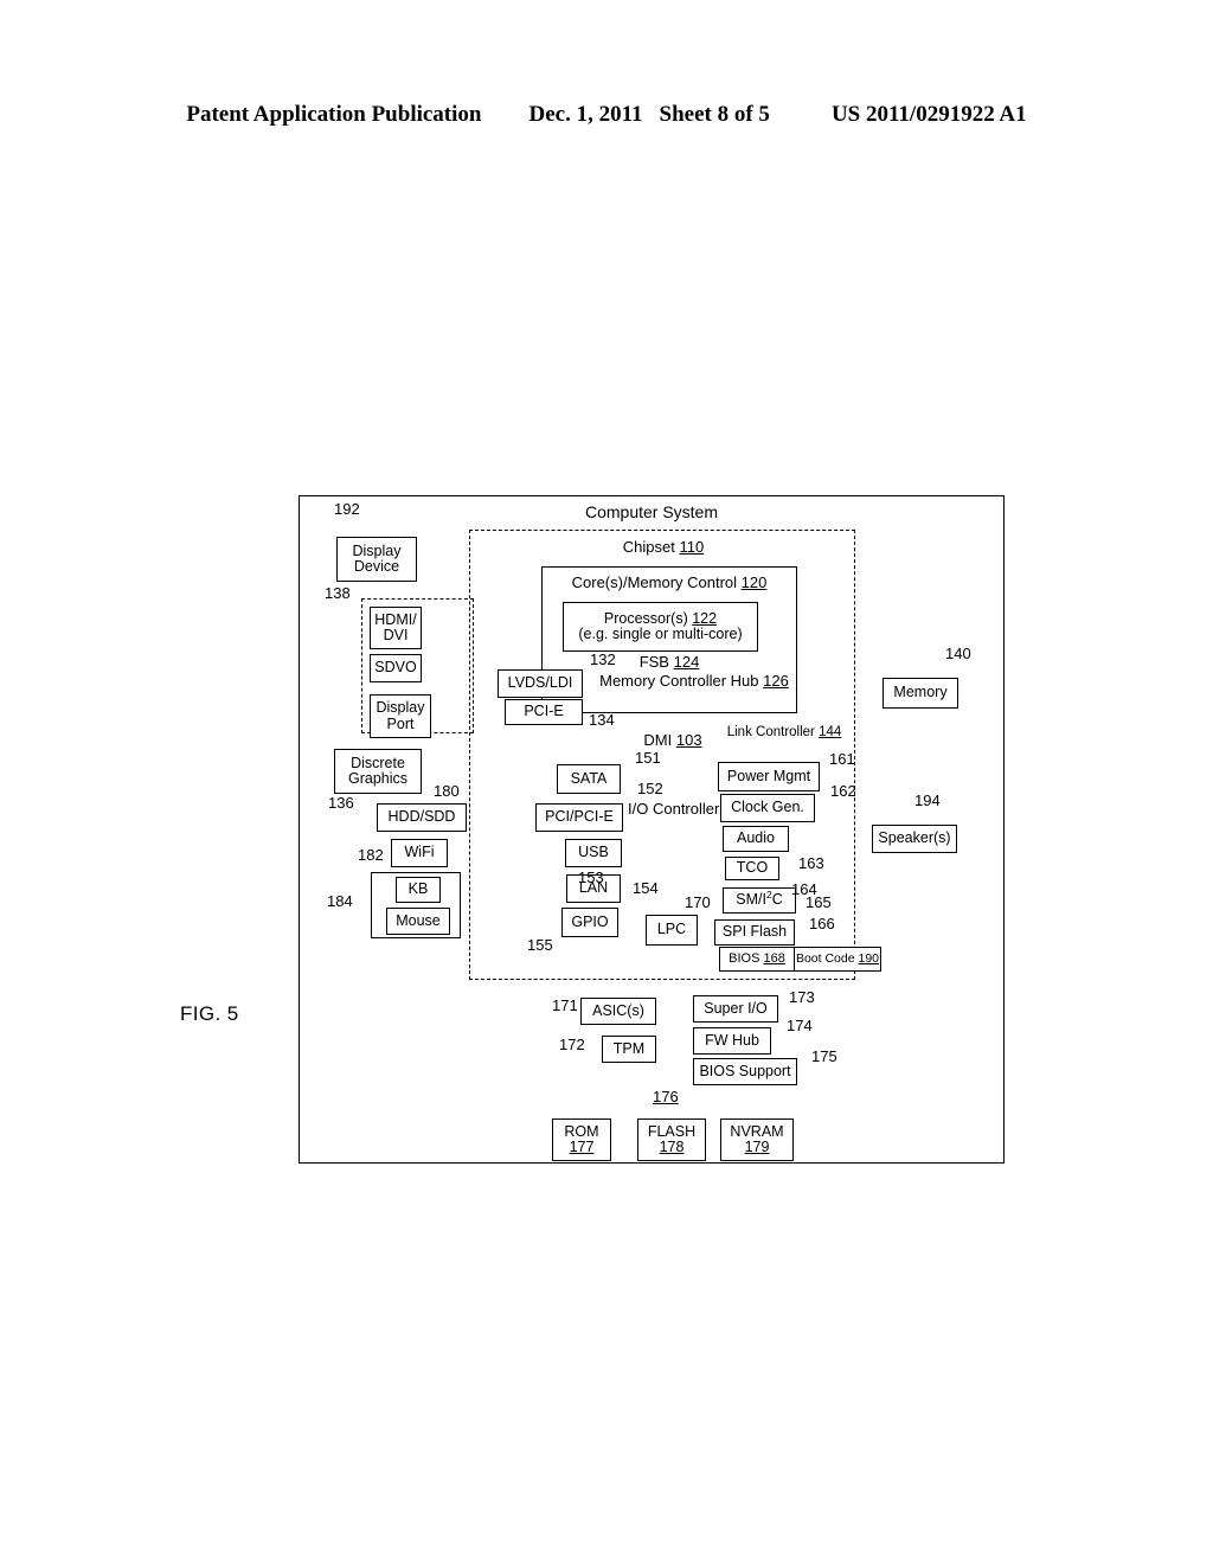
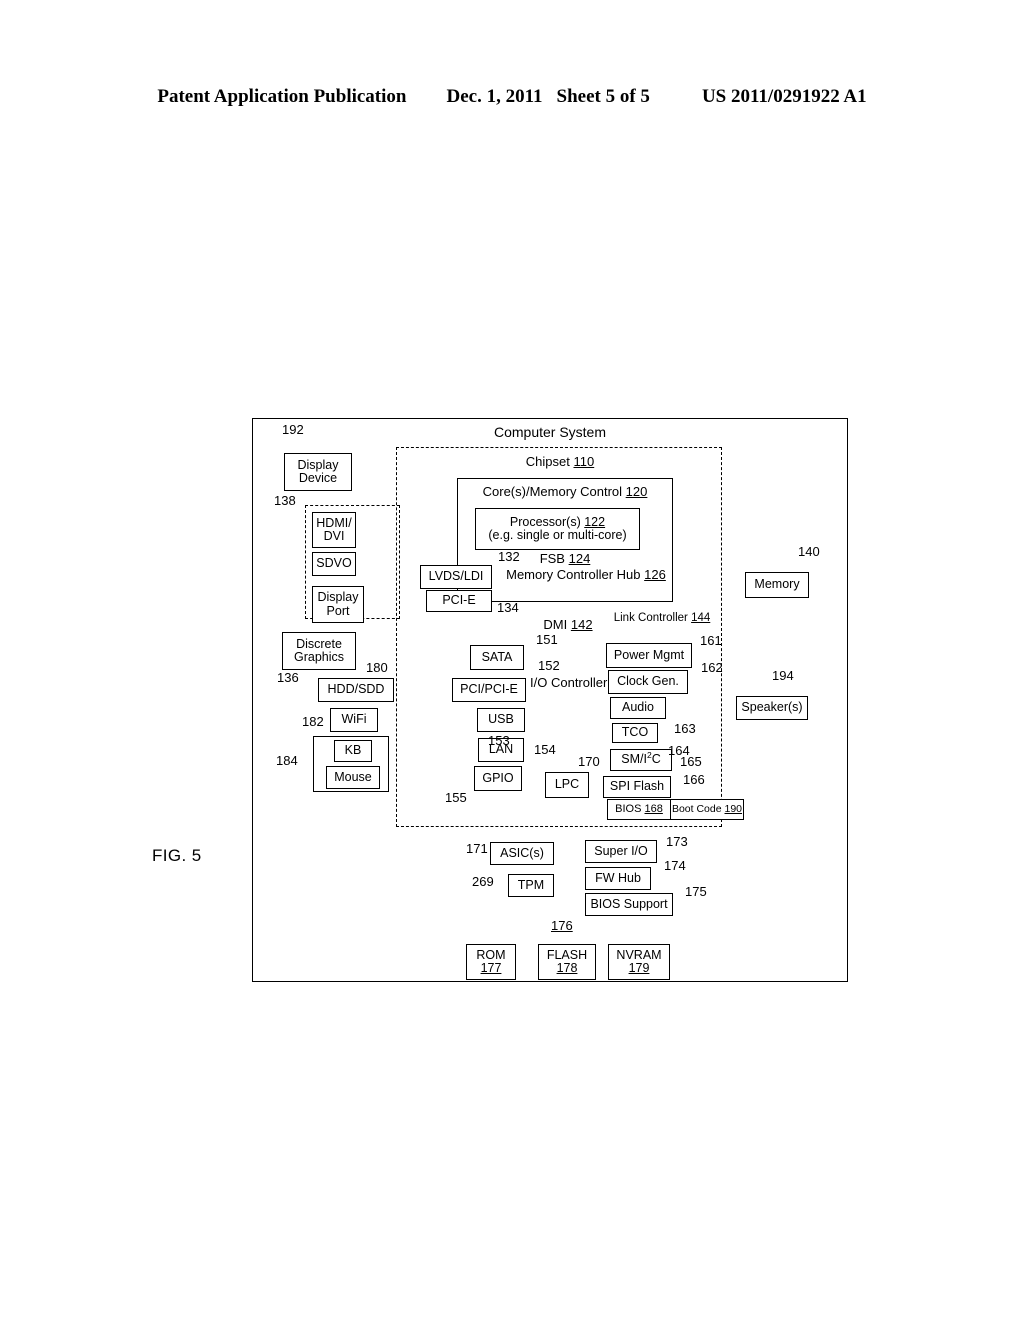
  Patent Application Publication
  Dec. 1, 2011
- Sheet 8 of 5
+ Sheet 5 of 5
  US 2011/0291922 A1
  FIG. 5
  Computer System
  Display
  Device
  192
  138
  HDMI/
  DVI
  SDVO
  Display
  Port
  Discrete
  Graphics
  136
  HDD/SDD
  180
  WiFi
  182
  KB
  Mouse
  184
  Chipset 110
  Core(s)/Memory Control 120
  Processor(s) 122
  (e.g. single or multi-core)
  FSB 124
  Memory Controller Hub 126
  LVDS/LDI
  132
  PCI-E
  134
  Memory
  140
- DMI 103
+ DMI 142
  Link Controller 144
  SATA
  151
  PCI/PCI-E
  152
  USB
  153
  LAN
  154
  GPIO
  155
  LPC
  170
  Power Mgmt
  161
  Clock Gen.
  162
  Audio
  163
  TCO
  164
  SM/I2C
  165
  SPI Flash
  166
  BIOS 168
  Boot Code 190
  Speaker(s)
  194
  ASIC(s)
  171
  TPM
- 172
+ 269
  Super I/O
  173
  FW Hub
  174
  BIOS Support
  175
  176
  ROM
  177
  FLASH
  178
  NVRAM
  179
